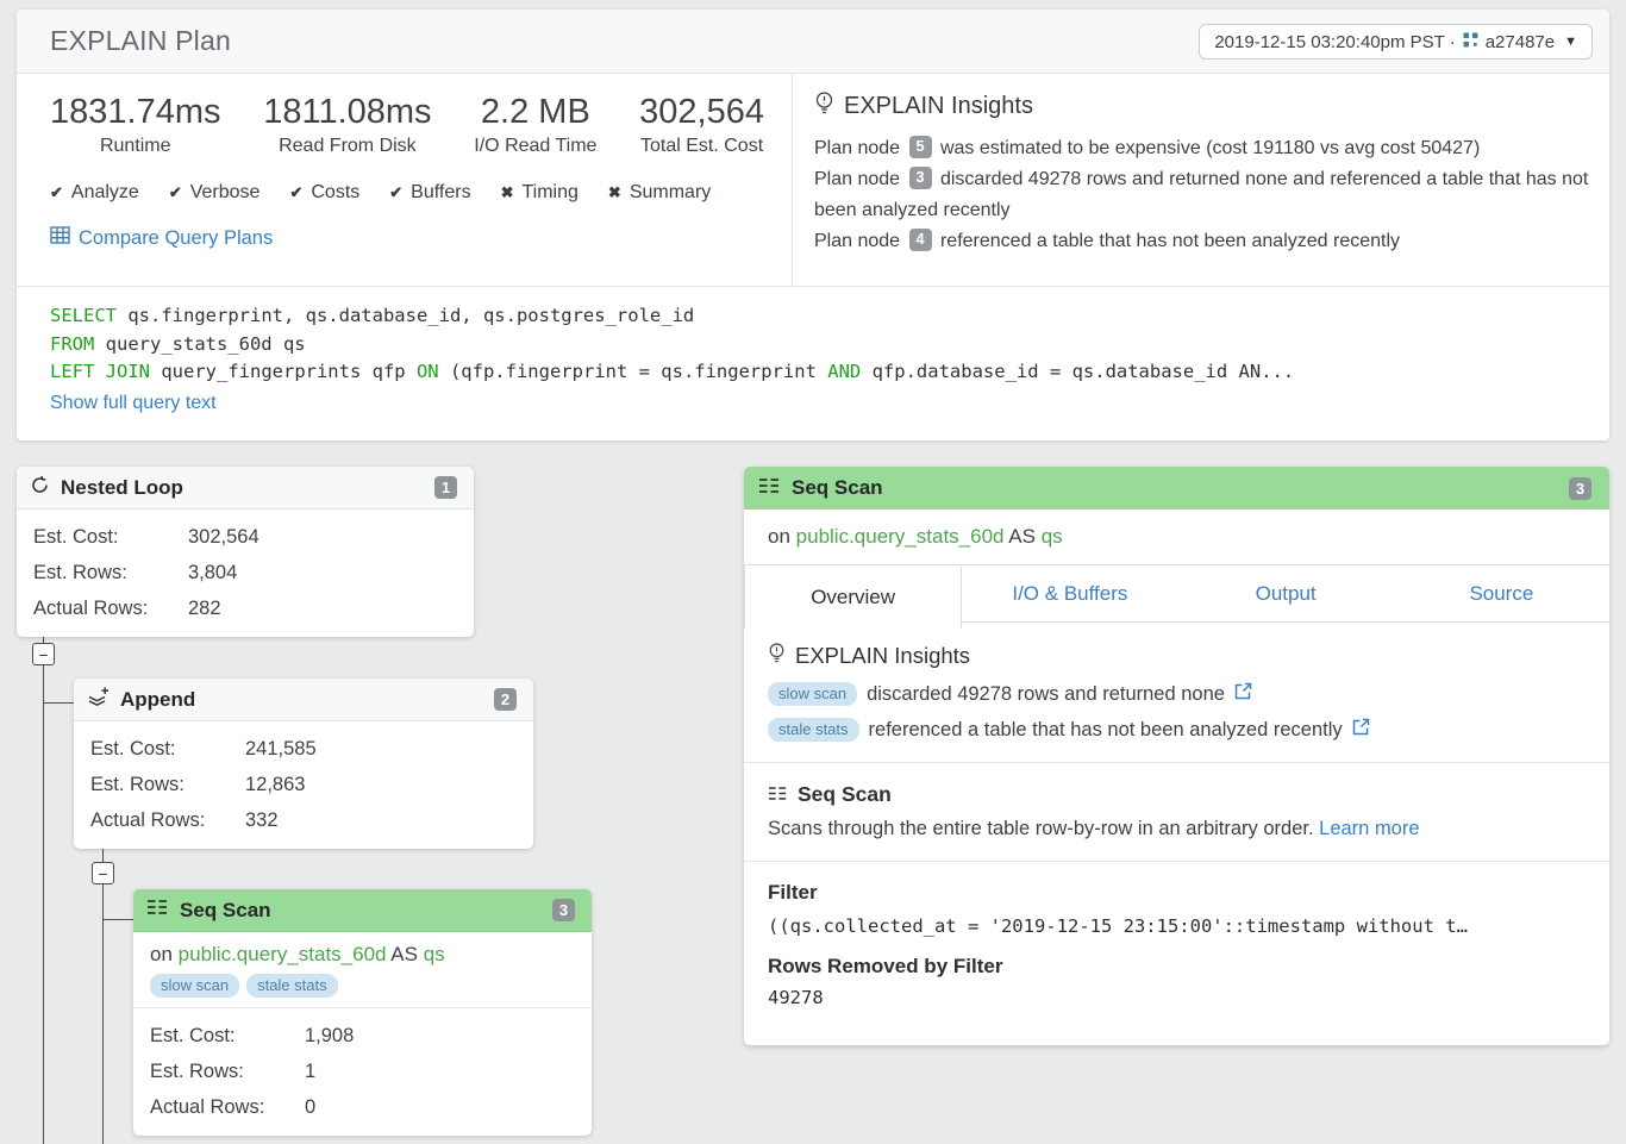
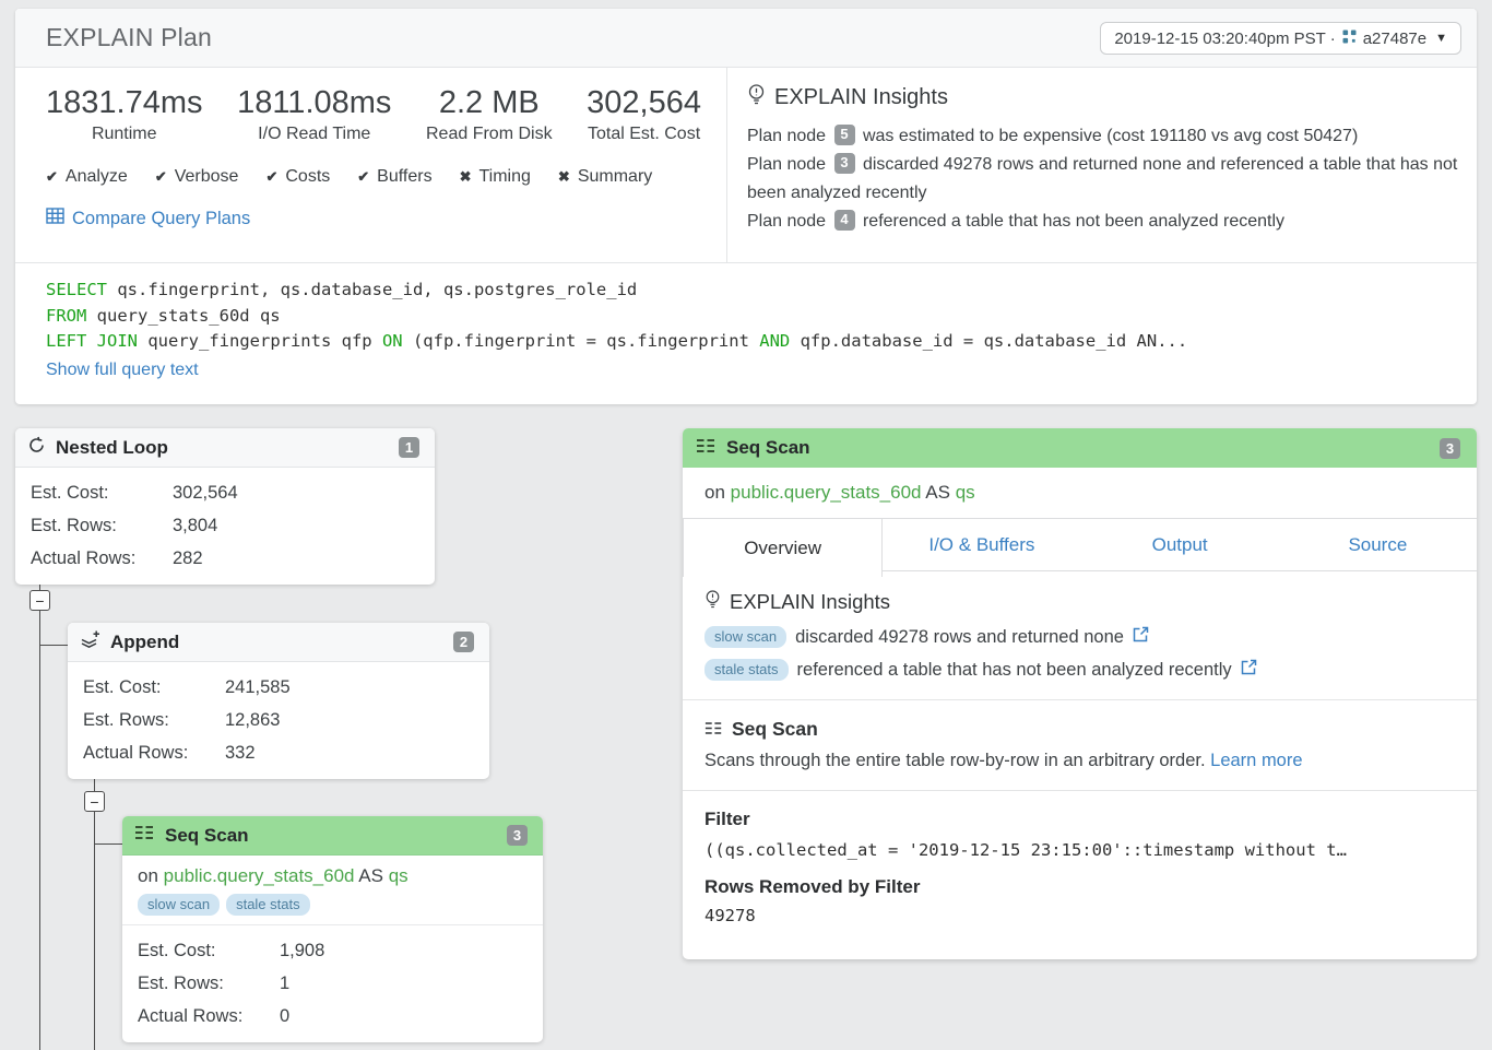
  EXPLAIN Plan
  2019-12-15 03:20:40pm PST ·
  a27487e
  ▼
  1831.74ms
  Runtime
  1811.08ms
- Read From Disk
+ I/O Read Time
  2.2 MB
- I/O Read Time
+ Read From Disk
  302,564
  Total Est. Cost
  Analyze
  Verbose
  Costs
  Buffers
  Timing
  Summary
  Compare Query Plans
  EXPLAIN Insights
  Plan node 5 was estimated to be expensive (cost 191180 vs avg cost 50427)
  Plan node 3 discarded 49278 rows and returned none and referenced a table that has not been analyzed recently
  Plan node 4 referenced a table that has not been analyzed recently
  SELECT qs.fingerprint, qs.database_id, qs.postgres_role_id
  FROM query_stats_60d qs
  LEFT JOIN query_fingerprints qfp ON (qfp.fingerprint = qs.fingerprint AND qfp.database_id = qs.database_id AN...
  Show full query text
  −
  −
  Nested Loop
  1
  Est. Cost:
  302,564
  Est. Rows:
  3,804
  Actual Rows:
  282
  Append
  2
  Est. Cost:
  241,585
  Est. Rows:
  12,863
  Actual Rows:
  332
  Seq Scan
  3
  on public.query_stats_60d AS qs
  slow scan
  stale stats
  Est. Cost:
  1,908
  Est. Rows:
  1
  Actual Rows:
  0
  Seq Scan
  3
  on public.query_stats_60d AS qs
  Overview
  I/O & Buffers
  Output
  Source
  EXPLAIN Insights
  slow scan
  discarded 49278 rows and returned none
  stale stats
  referenced a table that has not been analyzed recently
  Seq Scan
  Scans through the entire table row-by-row in an arbitrary order. Learn more
  Filter
  ((qs.collected_at = '2019-12-15 23:15:00'::timestamp without t…
  Rows Removed by Filter
  49278
